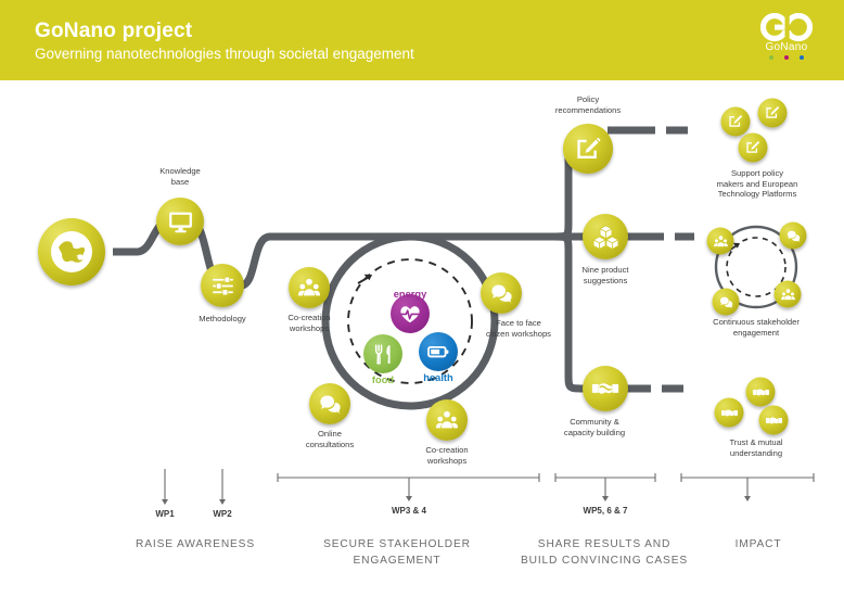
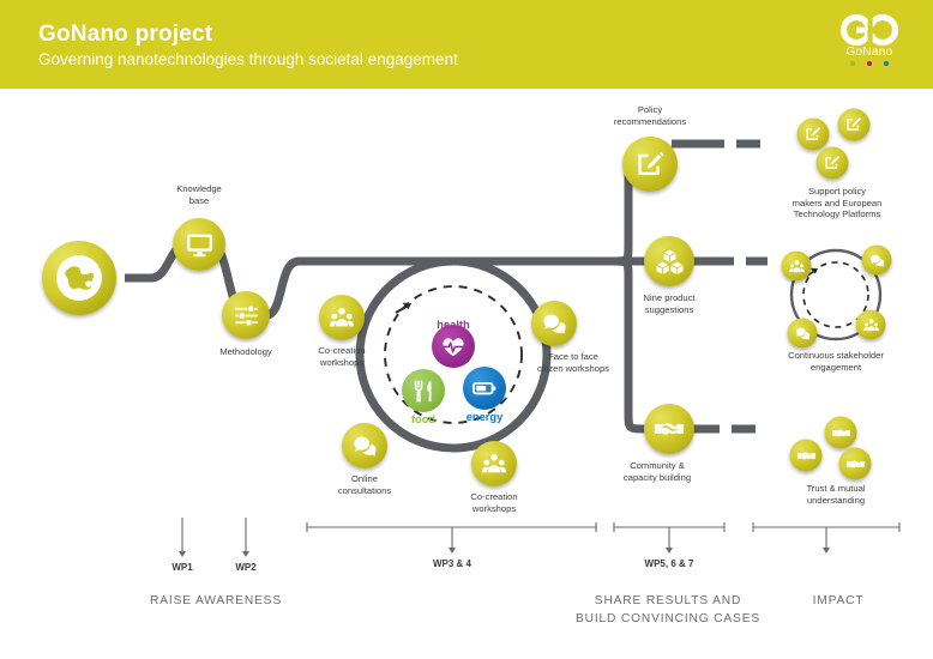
  GoNano project
  Governing nanotechnologies through societal engagement
  GoNano
  Knowledge
  base
  Methodology
  Co-creation
  workshops
  Online
  consultations
  Co-creation
  workshops
  Face to face
  citizen workshops
- energy
+ health
  food
- health
+ energy
  Policy
  recommendations
  Nine product
  suggestions
  Community &
  capacity building
  Support policy
  makers and European
  Technology Platforms
  Continuous stakeholder
  engagement
  Trust & mutual
  understanding
  WP1
  WP2
  WP3 & 4
  WP5, 6 & 7
  RAISE AWARENESS
- SECURE STAKEHOLDER
- ENGAGEMENT
  SHARE RESULTS AND
  BUILD CONVINCING CASES
  IMPACT
